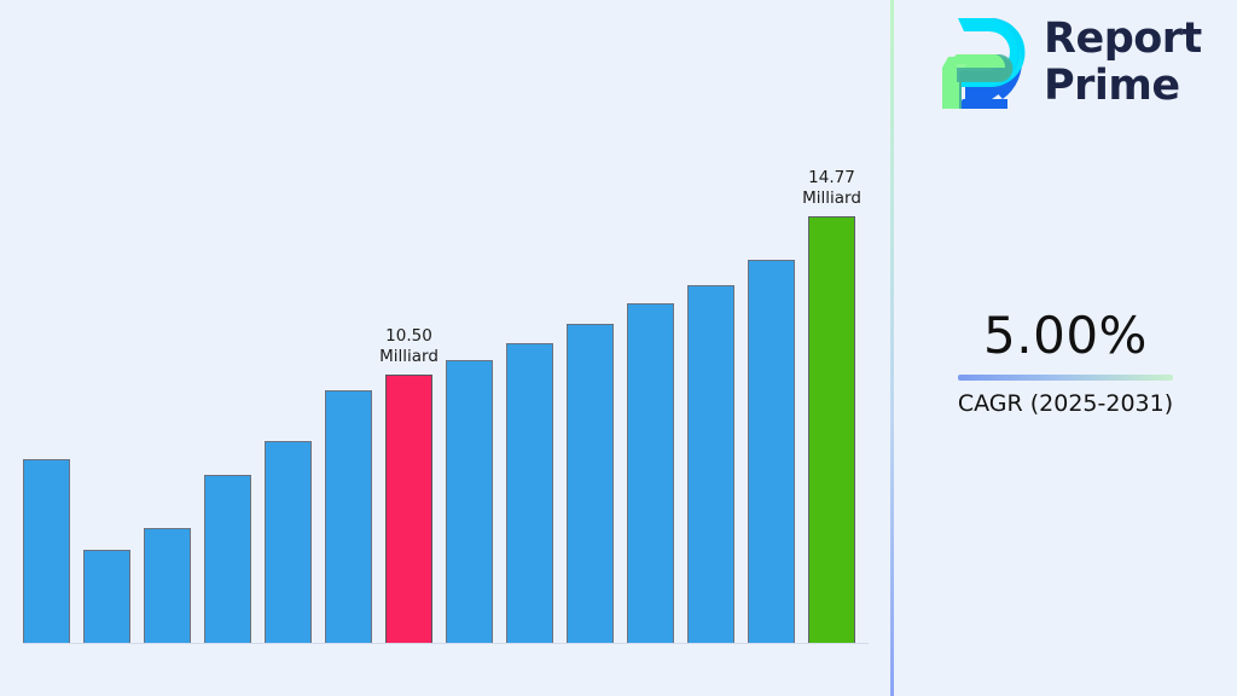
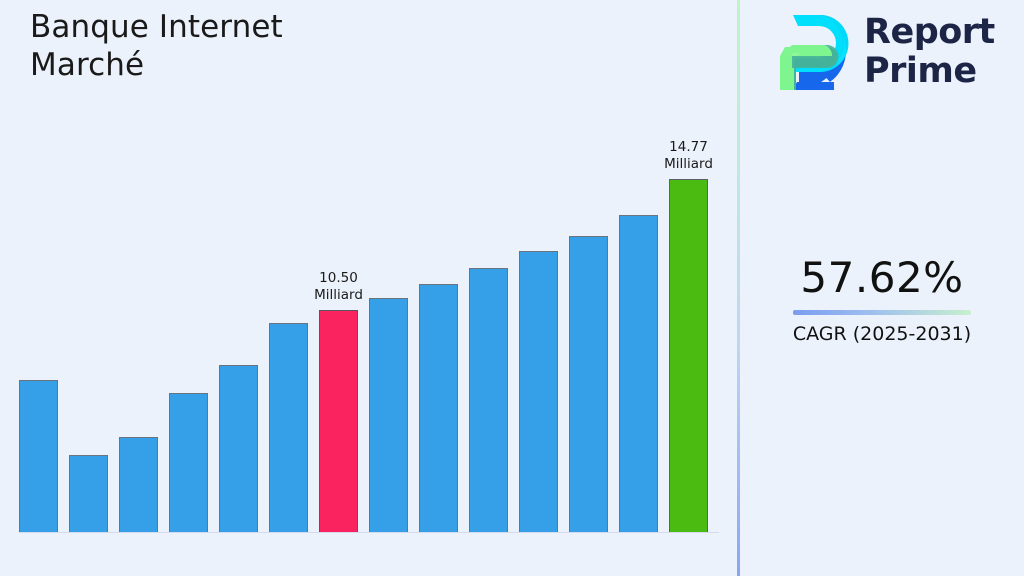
+ Banque Internet
+ Marché
  10.50
  Milliard
  14.77
  Milliard
  Report
  Prime
- 5.00%
+ 57.62%
  CAGR (2025-2031)
